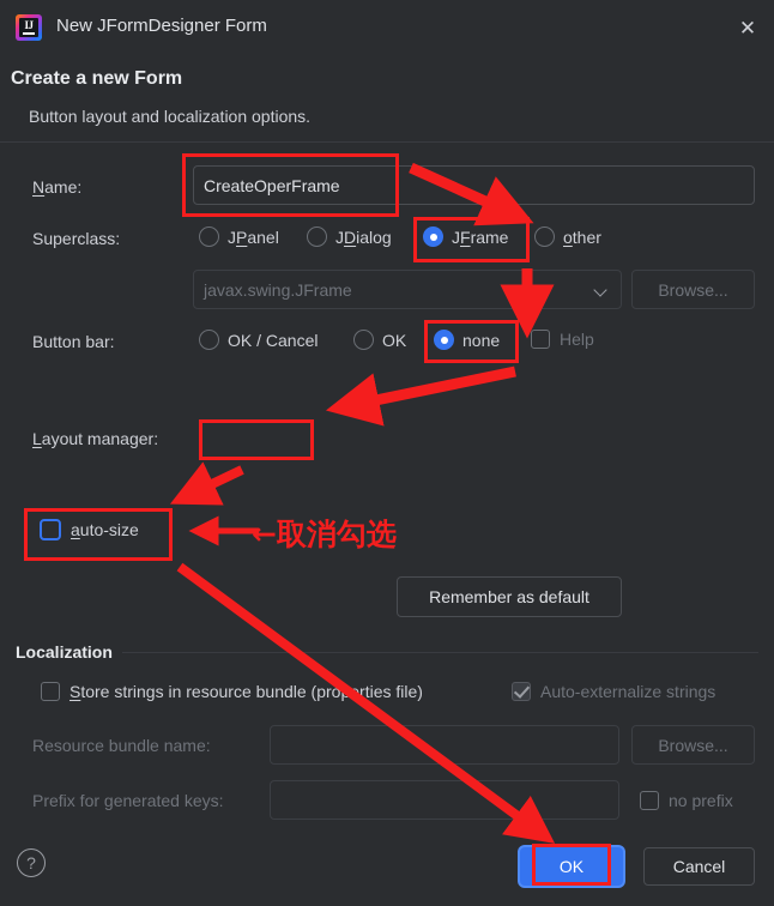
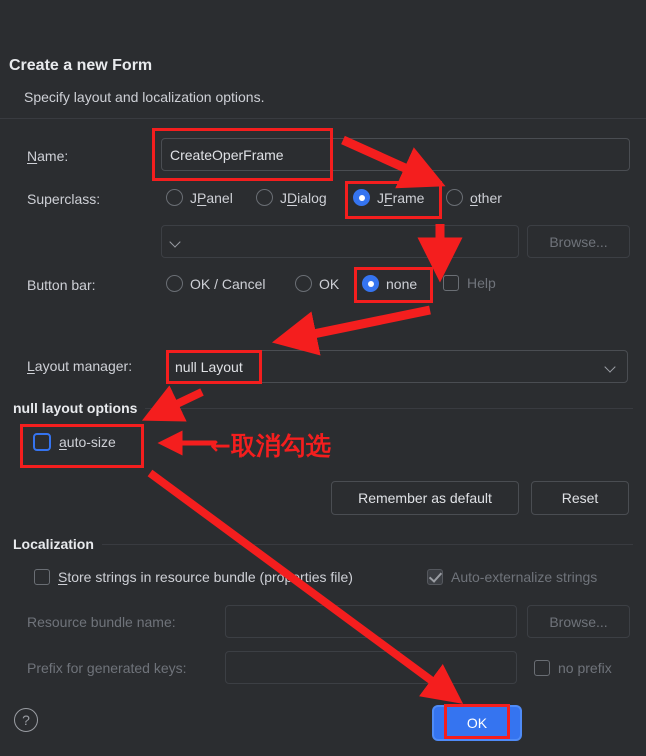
- IJ
- New JFormDesigner Form
- ✕
  Create a new Form
- Button layout and localization options.
+ Specify layout and localization options.
  Name:
  CreateOperFrame
  Superclass:
  JPanel
  JDialog
  JFrame
  other
- javax.swing.JFrame
  Browse...
  Button bar:
  OK / Cancel
  OK
  none
  Help
  Layout manager:
+ null Layout
+ null layout options
  auto-size
  Remember as default
+ Reset
  Localization
  Store strings in resource bundle (prorties file)
  Auto-externalize strings
  Resource bundle name:
  Browse...
  Prefix for generated keys:
  no prefix
  ?
  OK
- Cancel
  ←取消勾选
